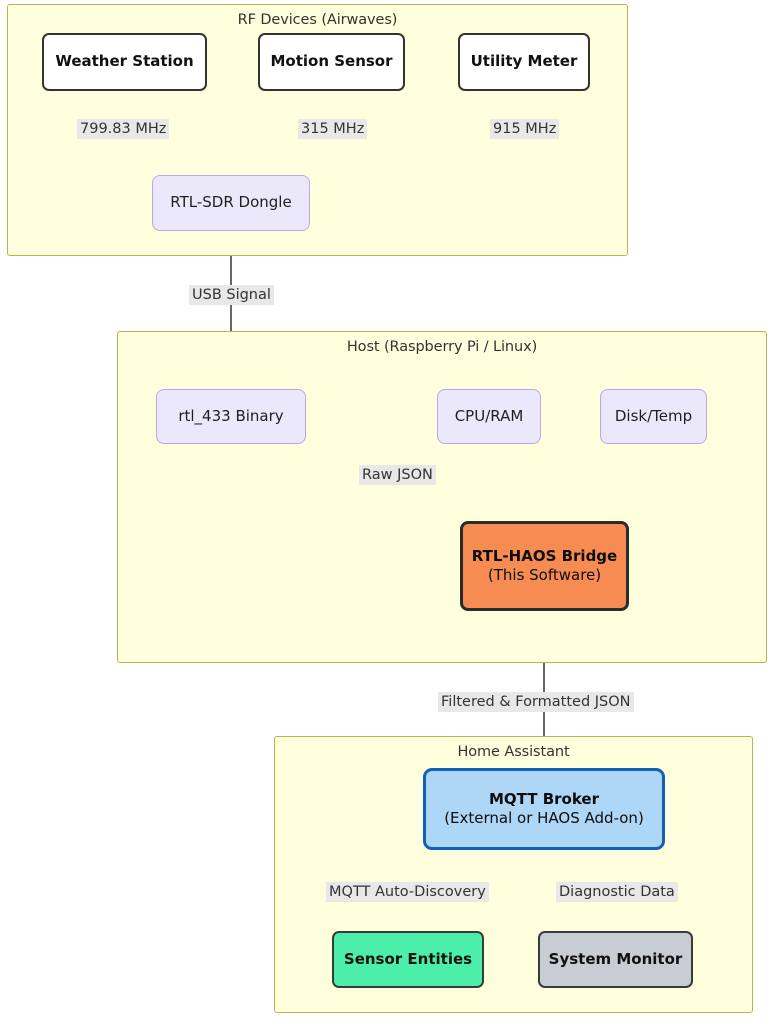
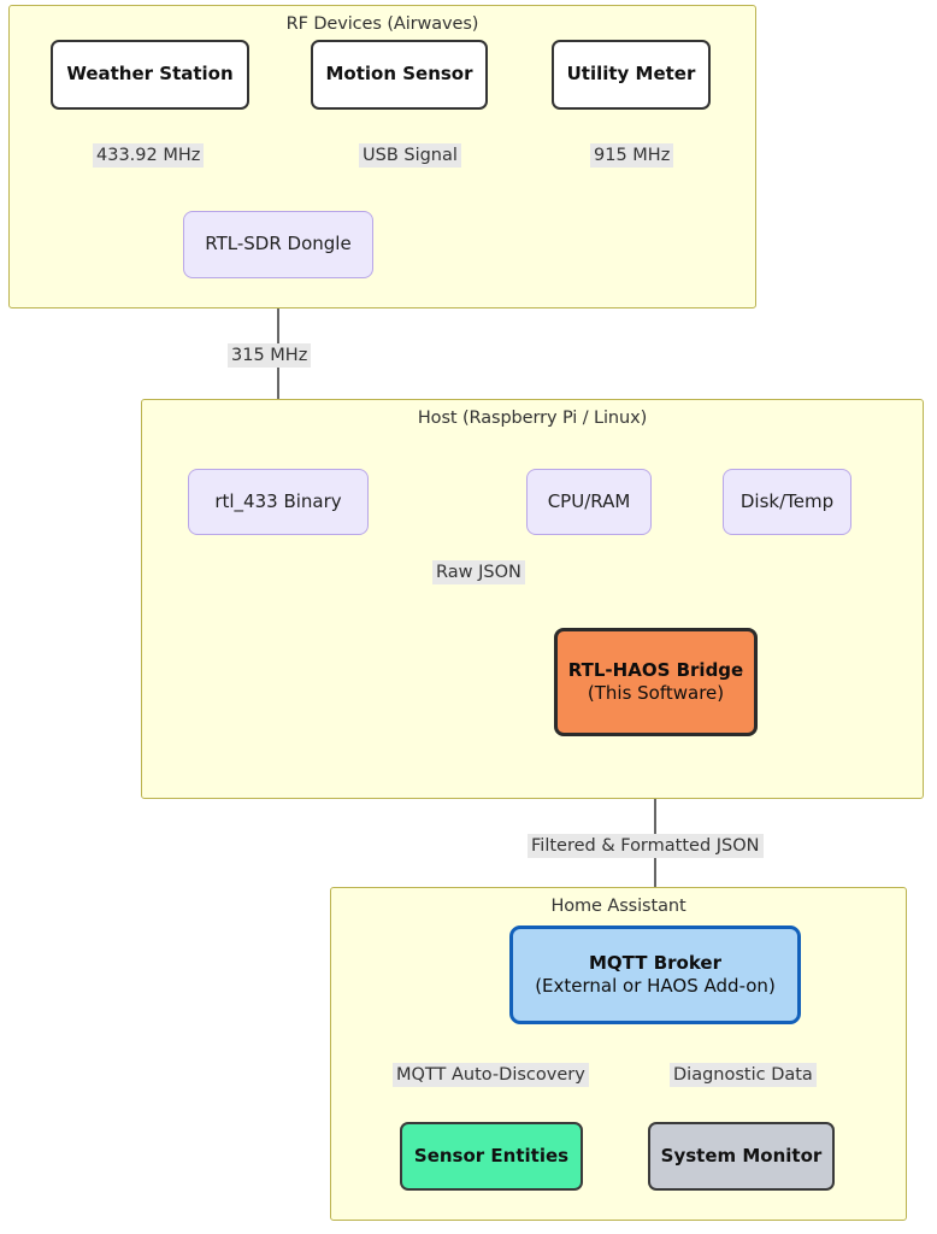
  RF Devices (Airwaves)
  Host (Raspberry Pi / Linux)
  Home Assistant
  Weather Station
  Motion Sensor
  Utility Meter
  RTL-SDR Dongle
  rtl_433 Binary
  CPU/RAM
  Disk/Temp
  RTL-HAOS Bridge
  (This Software)
  MQTT Broker
  (External or HAOS Add-on)
  Sensor Entities
  System Monitor
- 799.83 MHz
+ 433.92 MHz
- 315 MHz
+ USB Signal
  915 MHz
- USB Signal
+ 315 MHz
  Raw JSON
  Filtered & Formatted JSON
  MQTT Auto-Discovery
  Diagnostic Data
